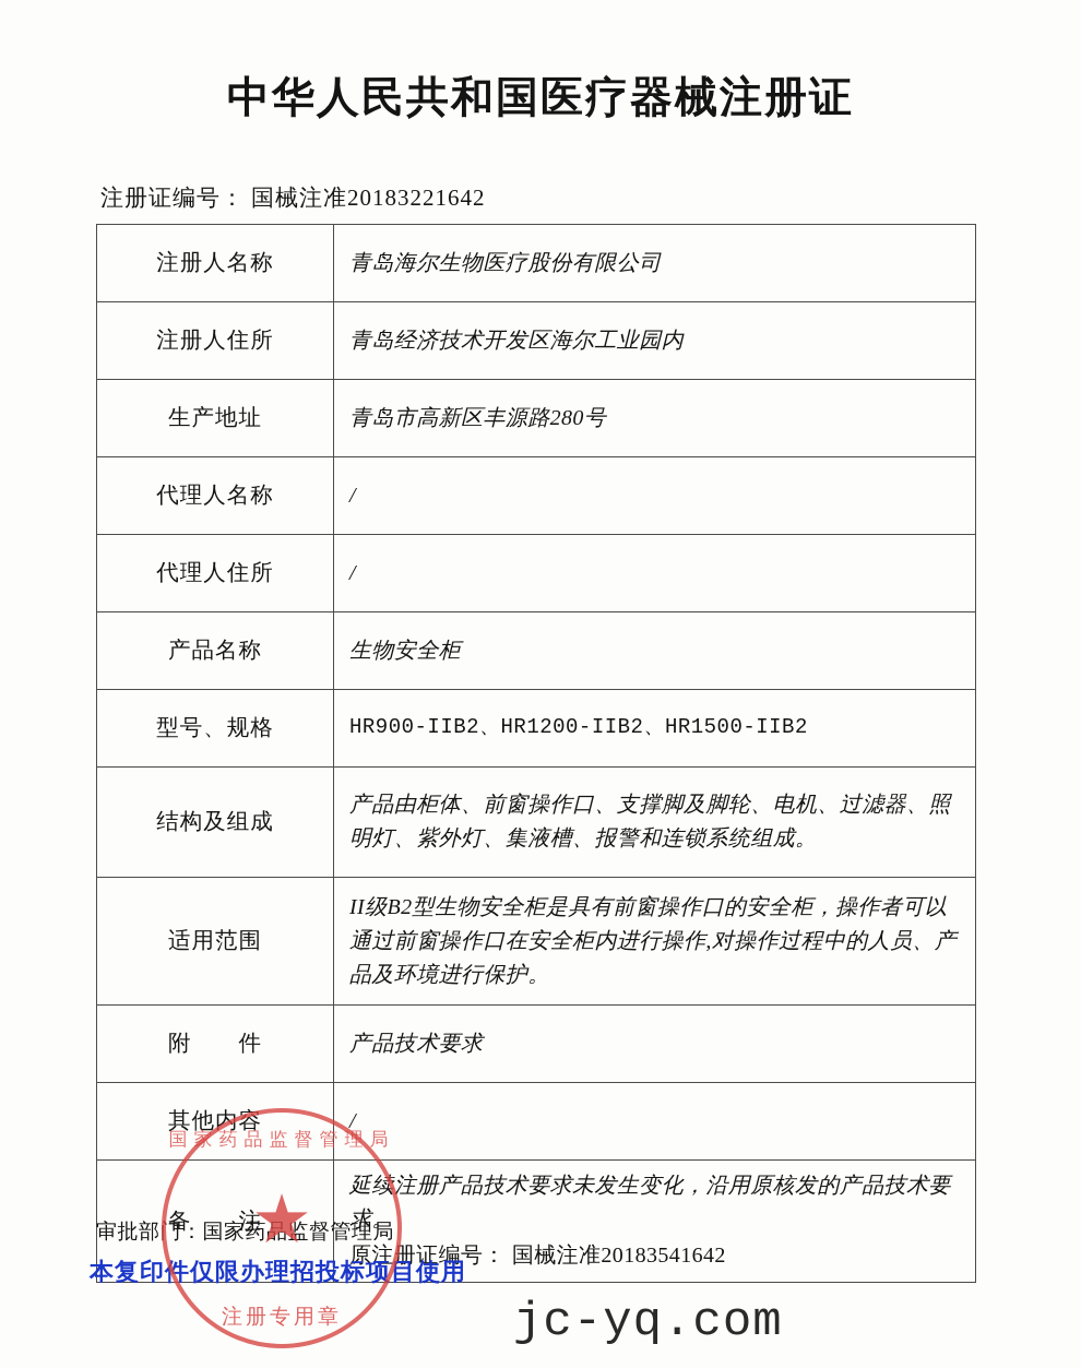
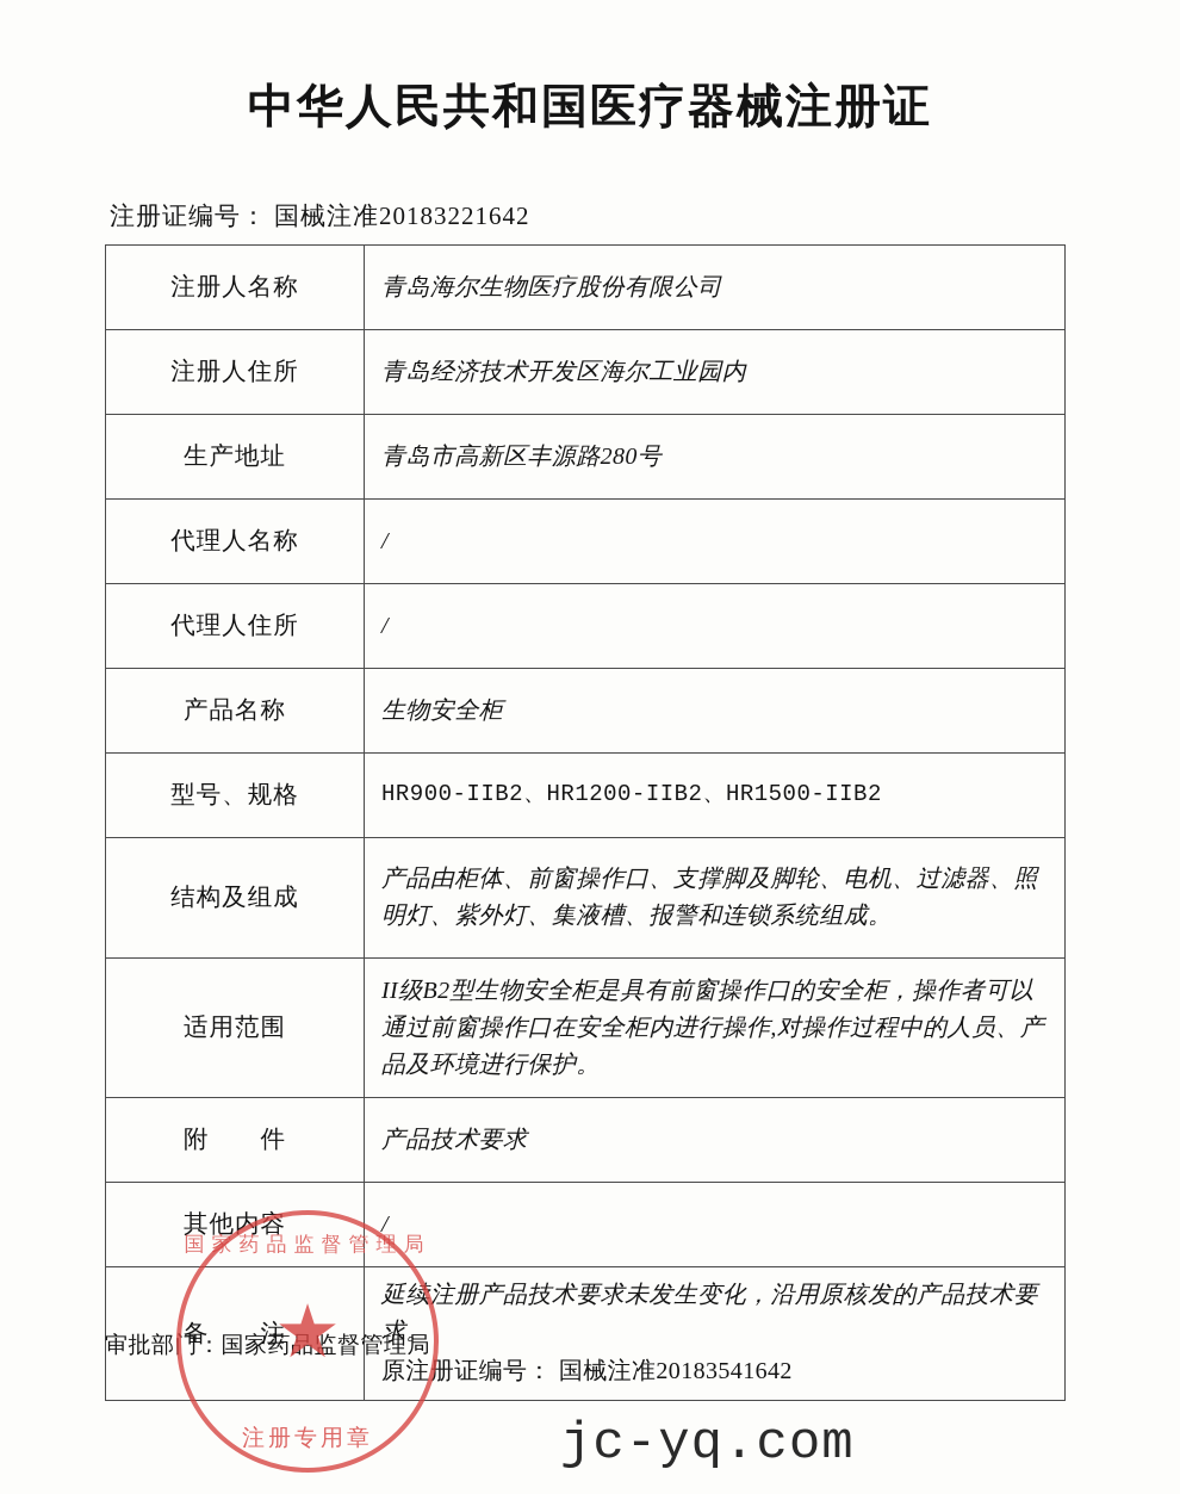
  中华人民共和国医疗器械注册证
  注册证编号： 国械注准20183221642
  注册人名称	青岛海尔生物医疗股份有限公司
  注册人住所	青岛经济技术开发区海尔工业园内
  生产地址	青岛市高新区丰源路280号
  代理人名称	/
  代理人住所	/
  产品名称	生物安全柜
  型号、规格	HR900-IIB2、HR1200-IIB2、HR1500-IIB2
  结构及组成	产品由柜体、前窗操作口、支撑脚及脚轮、电机、过滤器、照明灯、紫外灯、集液槽、报警和连锁系统组成。
  适用范围	II级B2型生物安全柜是具有前窗操作口的安全柜，操作者可以通过前窗操作口在安全柜内进行操作,对操作过程中的人员、产品及环境进行保护。
  附 件	产品技术要求
  其他内容	/
  备 注	延续注册产品技术要求未发生变化，沿用原核发的产品技术要求。 原注册证编号： 国械注准20183541642
  审批部门：国家药品监督管理局
- 本复印件仅限办理招投标项目使用
  国家药品监督管理局
  ★
  注册专用章
  jc-yq.com
